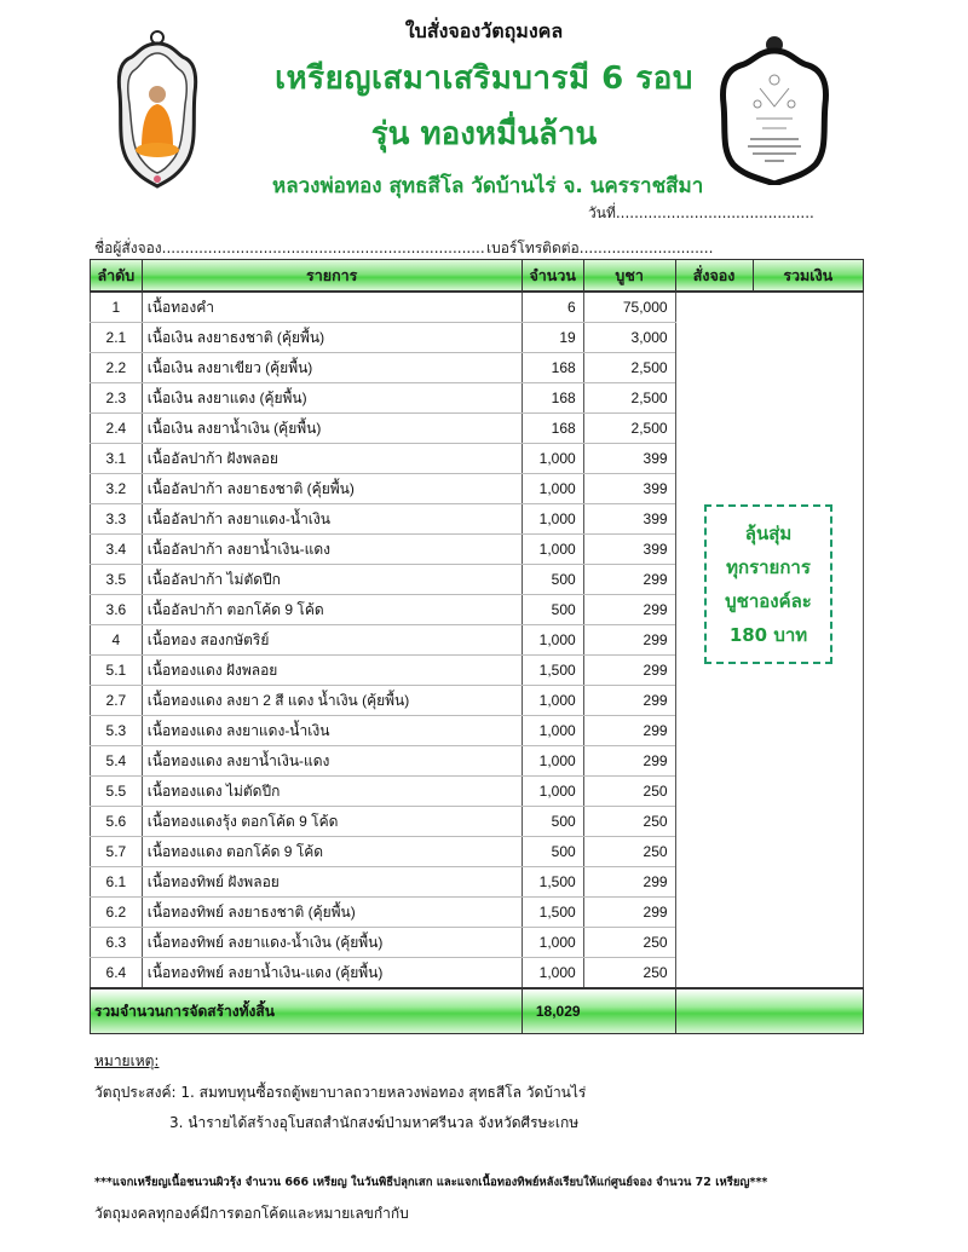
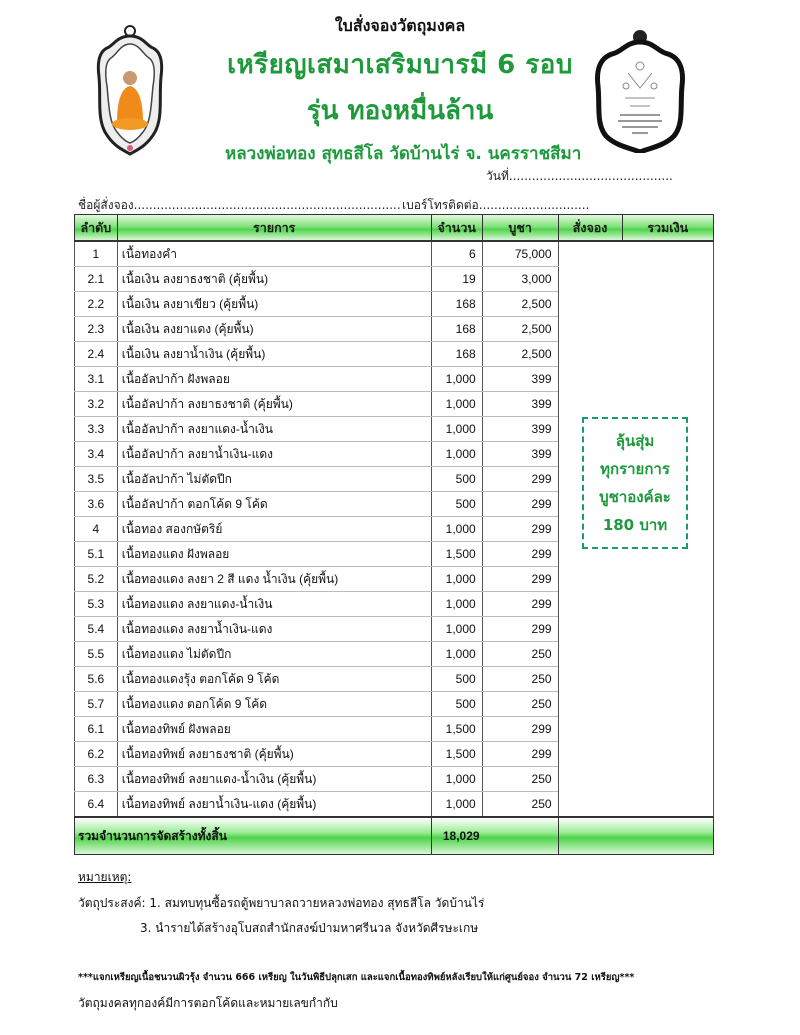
  ใบสั่งจองวัตถุมงคล
  เหรียญเสมาเสริมบารมี 6 รอบ
  รุ่น ทองหมื่นล้าน
  หลวงพ่อทอง สุทธสีโล วัดบ้านไร่ จ. นครราชสีมา
  วันที่...........................................
  ชื่อผู้สั่งจอง......................................................................
  เบอร์โทรติดต่อ.............................
  ลำดับ	รายการ	จำนวน	บูชา	สั่งจอง	รวมเงิน
  1	เนื้อทองคำ	6	75,000
  2.1	เนื้อเงิน ลงยาธงชาติ (คุ้ยพื้น)	19	3,000
  2.2	เนื้อเงิน ลงยาเขียว (คุ้ยพื้น)	168	2,500
  2.3	เนื้อเงิน ลงยาแดง (คุ้ยพื้น)	168	2,500
  2.4	เนื้อเงิน ลงยาน้ำเงิน (คุ้ยพื้น)	168	2,500
  3.1	เนื้ออัลปาก้า ฝังพลอย	1,000	399
  3.2	เนื้ออัลปาก้า ลงยาธงชาติ (คุ้ยพื้น)	1,000	399
  3.3	เนื้ออัลปาก้า ลงยาแดง-น้ำเงิน	1,000	399
  3.4	เนื้ออัลปาก้า ลงยาน้ำเงิน-แดง	1,000	399
  3.5	เนื้ออัลปาก้า ไม่ตัดปีก	500	299
  3.6	เนื้ออัลปาก้า ตอกโค้ด 9 โค้ด	500	299
  4	เนื้อทอง สองกษัตริย์	1,000	299
  5.1	เนื้อทองแดง ฝังพลอย	1,500	299
- 2.7	เนื้อทองแดง ลงยา 2 สี แดง น้ำเงิน (คุ้ยพื้น)	1,000	299
+ 5.2	เนื้อทองแดง ลงยา 2 สี แดง น้ำเงิน (คุ้ยพื้น)	1,000	299
  5.3	เนื้อทองแดง ลงยาแดง-น้ำเงิน	1,000	299
  5.4	เนื้อทองแดง ลงยาน้ำเงิน-แดง	1,000	299
  5.5	เนื้อทองแดง ไม่ตัดปีก	1,000	250
  5.6	เนื้อทองแดงรุ้ง ตอกโค้ด 9 โค้ด	500	250
  5.7	เนื้อทองแดง ตอกโค้ด 9 โค้ด	500	250
  6.1	เนื้อทองทิพย์ ฝังพลอย	1,500	299
  6.2	เนื้อทองทิพย์ ลงยาธงชาติ (คุ้ยพื้น)	1,500	299
  6.3	เนื้อทองทิพย์ ลงยาแดง-น้ำเงิน (คุ้ยพื้น)	1,000	250
  6.4	เนื้อทองทิพย์ ลงยาน้ำเงิน-แดง (คุ้ยพื้น)	1,000	250
  รวมจำนวนการจัดสร้างทั้งสิ้น	18,029
  ลุ้นสุ่ม
  ทุกรายการ
  บูชาองค์ละ
  180 บาท
  หมายเหตุ:
  วัตถุประสงค์: 1. สมทบทุนซื้อรถตู้พยาบาลถวายหลวงพ่อทอง สุทธสีโล วัดบ้านไร่
  3. นำรายได้สร้างอุโบสถสำนักสงฆ์ป่ามหาศรีนวล จังหวัดศีรษะเกษ
  ***แจกเหรียญเนื้อชนวนผิวรุ้ง จำนวน 666 เหรียญ ในวันพิธีปลุกเสก และแจกเนื้อทองทิพย์หลังเรียบให้แก่ศูนย์จอง จำนวน 72 เหรียญ***
  วัตถุมงคลทุกองค์มีการตอกโค้ดและหมายเลขกำกับ
